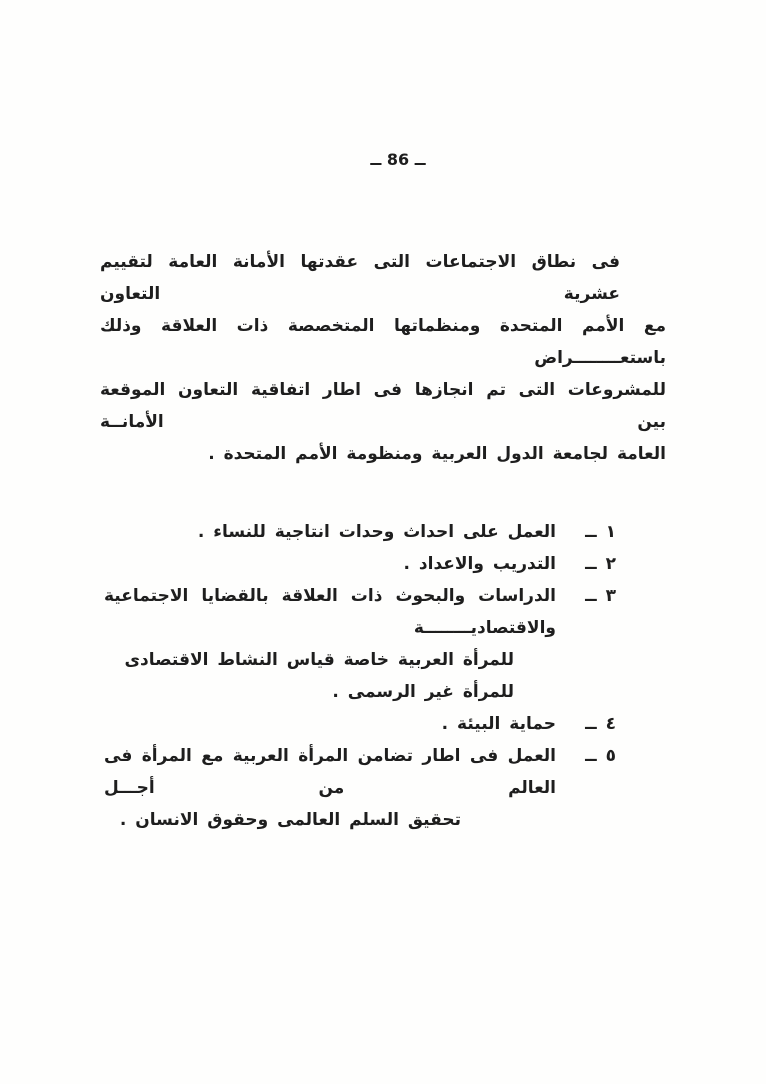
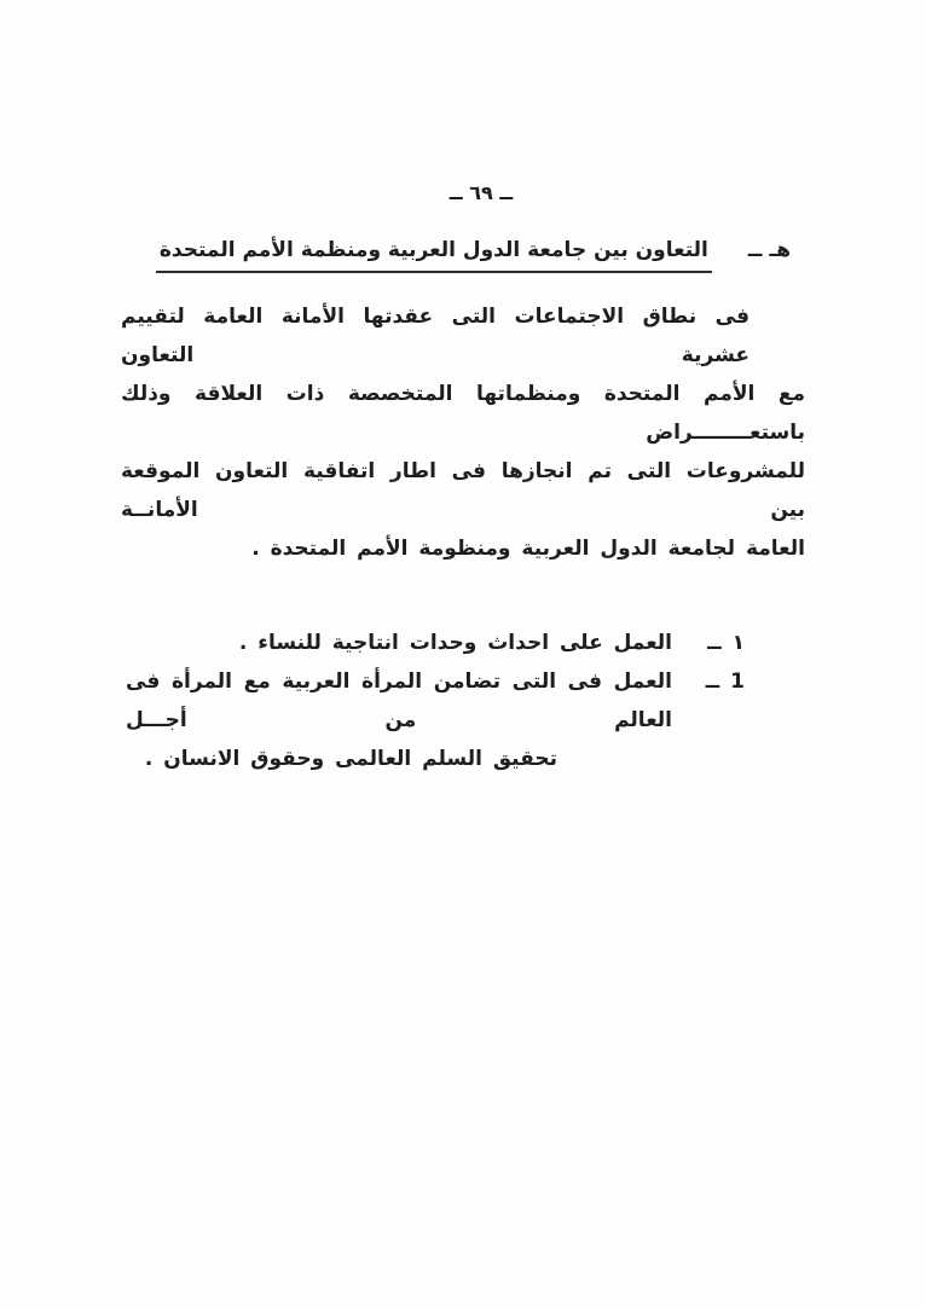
- ــ 86 ــ
+ ــ ٦٩ ــ
+ هـ ــ
+ التعاون بين جامعة الدول العربية ومنظمة الأمم المتحدة
  فى نطاق الاجتماعات التى عقدتها الأمانة العامة لتقييم عشرية التعاون
  مع الأمم المتحدة ومنظماتها المتخصصة ذات العلاقة وذلك باستعــــــــراض
  للمشروعات التى تم انجازها فى اطار اتفاقية التعاون الموقعة بين الأمانــة
  العامة لجامعة الدول العربية ومنظومة الأمم المتحدة .
  ١ ــ
  العمل على احداث وحدات انتاجية للنساء .
- ٢ ــ
- التدريب والاعداد .
- ٣ ــ
- الدراسات والبحوث ذات العلاقة بالقضايا الاجتماعية والاقتصاديــــــــة
- للمرأة العربية خاصة قياس النشاط الاقتصادى للمرأة غير الرسمى .
- ٤ ــ
- حماية البيئة .
- ٥ ــ
+ 1 ــ
- العمل فى اطار تضامن المرأة العربية مع المرأة فى العالم من أجـــل
+ العمل فى التى تضامن المرأة العربية مع المرأة فى العالم من أجـــل
  تحقيق السلم العالمى وحقوق الانسان .
